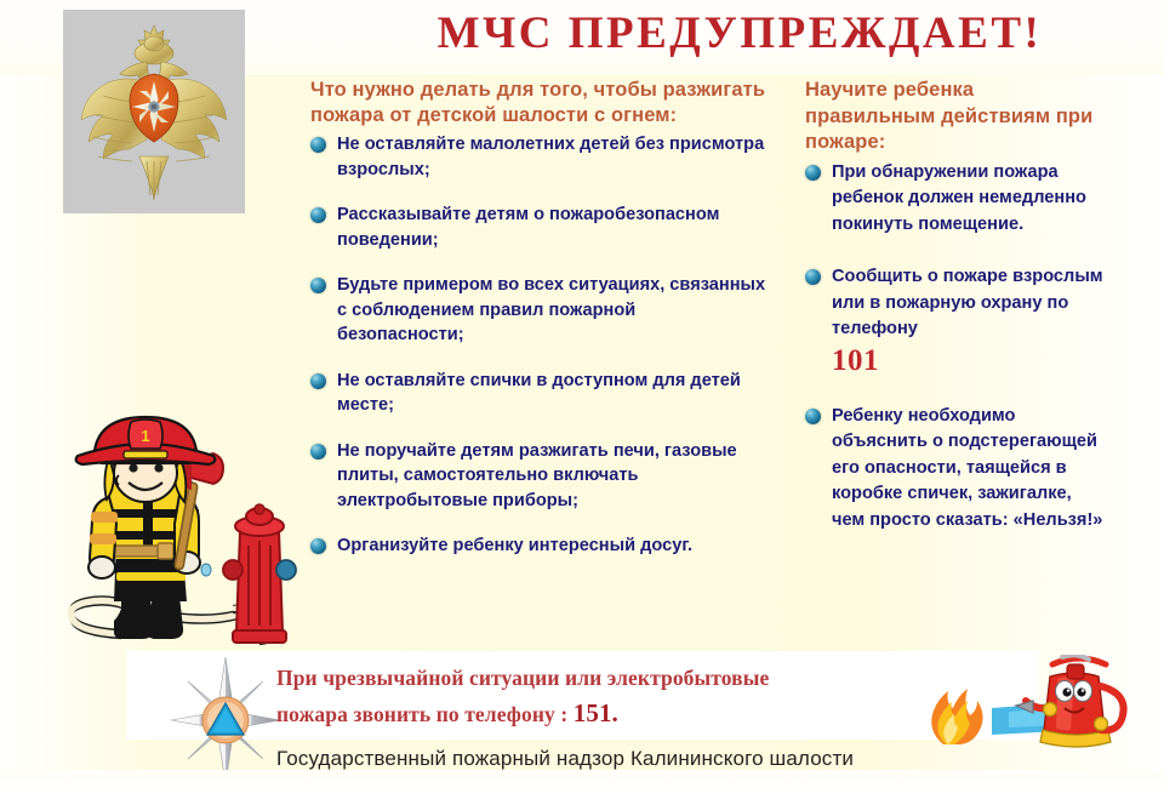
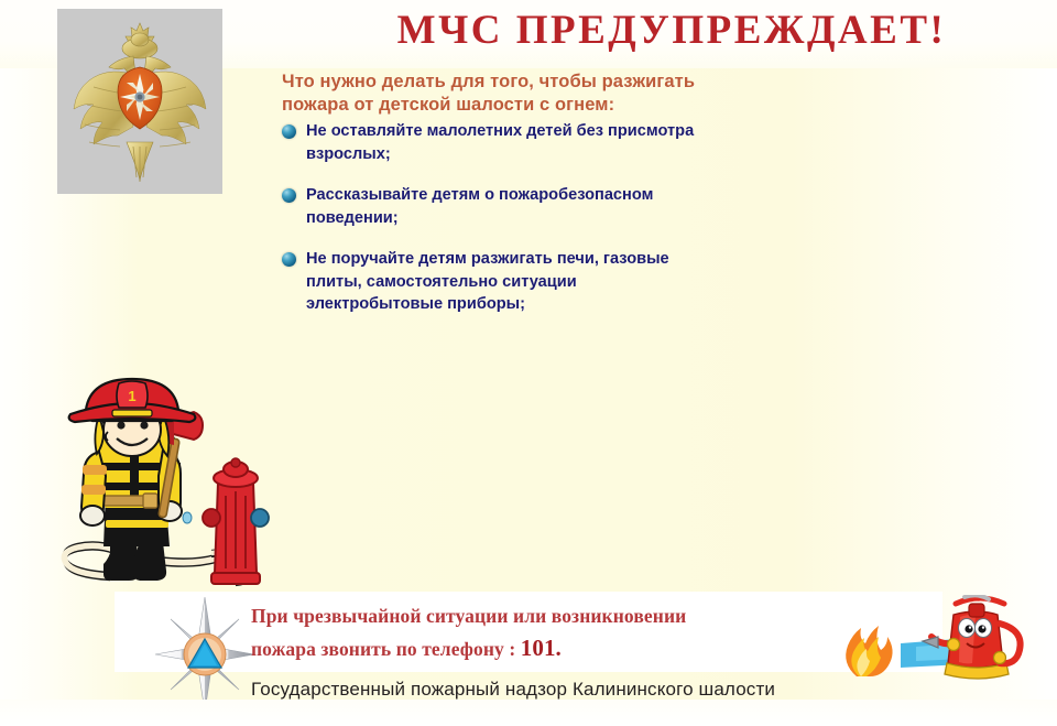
  МЧС ПРЕДУПРЕЖДАЕТ!
  Что нужно делать для того, чтобы разжигать пожара от детской шалости с огнем:
  Не оставляйте малолетних детей без присмотра взрослых;
  Рассказывайте детям о пожаробезопасном поведении;
- Будьте примером во всех ситуациях, связанных с соблюдением правил пожарной безопасности;
- Не оставляйте спички в доступном для детей месте;
- Не поручайте детям разжигать печи, газовые плиты, самостоятельно включать электробытовые приборы;
+ Не поручайте детям разжигать печи, газовые плиты, самостоятельно ситуации электробытовые приборы;
- Организуйте ребенку интересный досуг.
- Научите ребенка правильным действиям при пожаре:
- При обнаружении пожара ребенок должен немедленно покинуть помещение.
- Сообщить о пожаре взрослым или в пожарную охрану по телефону
- 101
- Ребенку необходимо объяснить о подстерегающей его опасности, таящейся в коробке спичек, зажигалке, чем просто сказать: «Нельзя!»
  1
- При чрезвычайной ситуации или электробытовые
+ При чрезвычайной ситуации или возникновении
- пожара звонить по телефону : 151.
+ пожара звонить по телефону : 101.
  Государственный пожарный надзор Калининского шалости
